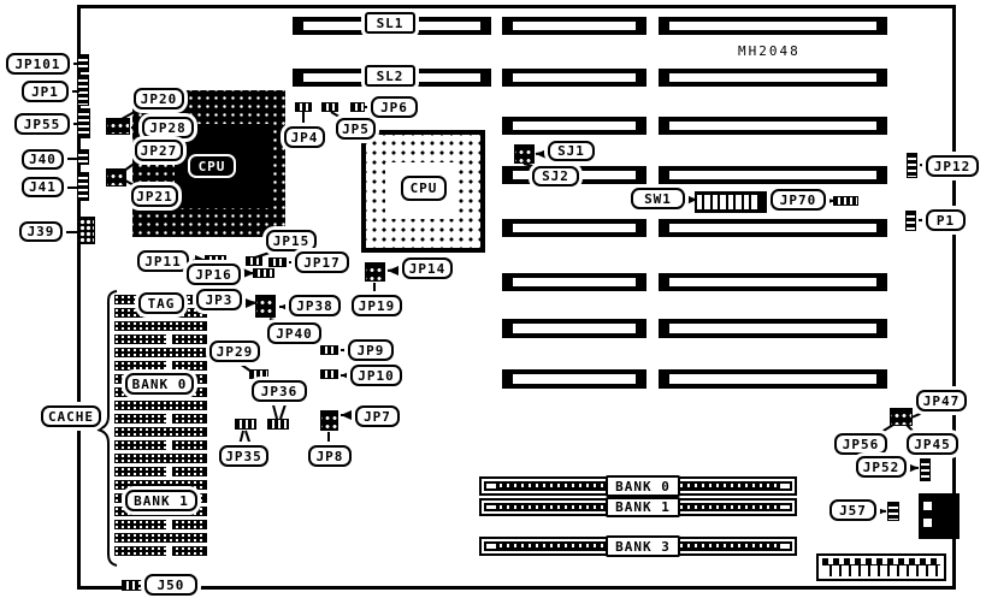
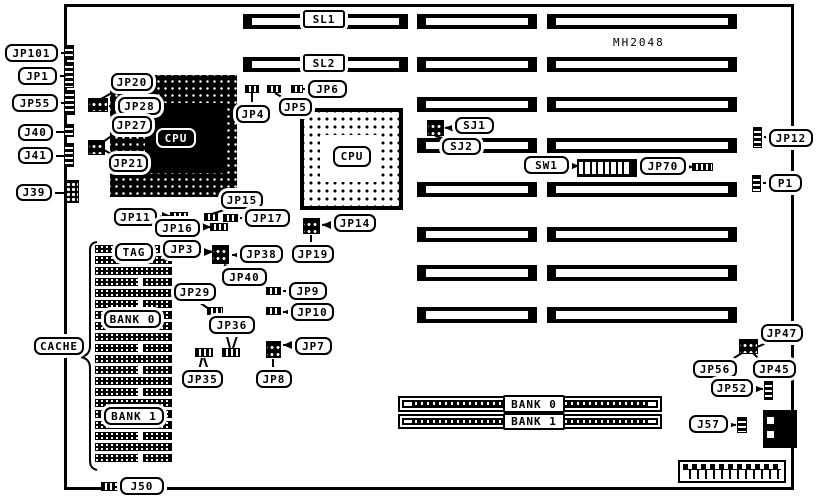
  MH2048
  CPU
  CPU
  BANK 0
  BANK 1
- BANK 3
  JP101
  JP1
  JP55
  J40
  J41
  J39
  JP20
  JP28
  JP27
  JP21
  JP4
  JP5
  JP6
  SL1
  SL2
  SJ1
  SJ2
  SW1
  JP70
  JP12
  P1
  JP15
  JP11
  JP16
  JP17
  JP14
  JP19
  TAG
  JP3
  JP38
  JP40
  JP29
  JP9
  JP10
  BANK 0
  JP36
  CACHE
  JP7
  JP35
  JP8
  BANK 1
  JP47
  JP56
  JP45
  JP52
  J57
  J50
